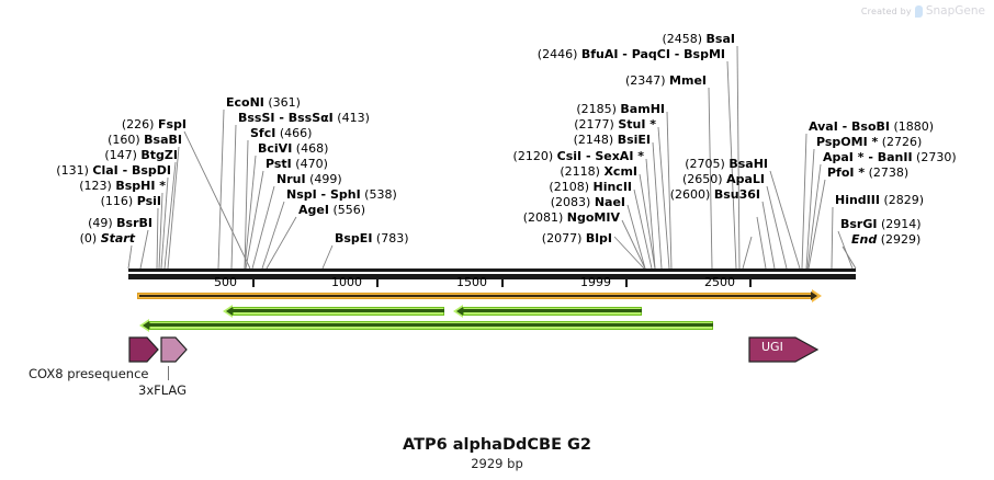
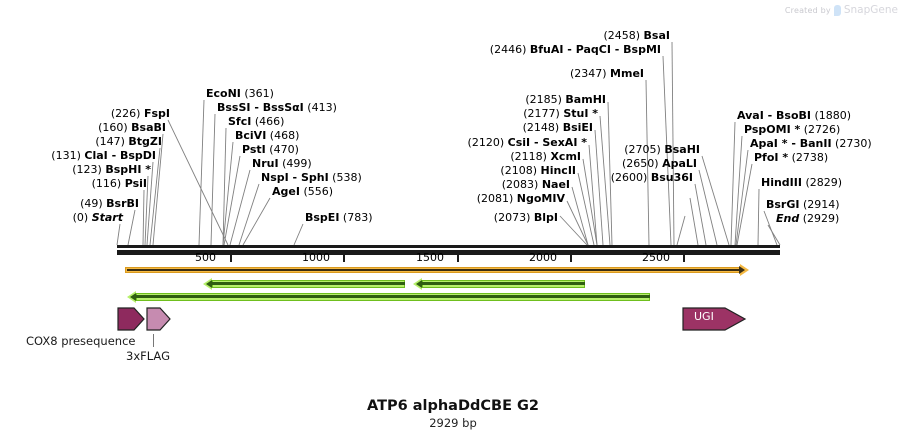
  Created by
  SnapGene
  (226) FspI
  (160) BsaBI
  (147) BtgZI
  (131) ClaI - BspDI
  (123) BspHI *
  (116) PsiI
  (49) BsrBI
  (0) Start
  EcoNI (361)
  BssSI - BssSαI (413)
  SfcI (466)
  BciVI (468)
  PstI (470)
  NruI (499)
  NspI - SphI (538)
  AgeI (556)
  BspEI (783)
  (2458) BsaI
  (2446) BfuAI - PaqCI - BspMI
  (2347) MmeI
  (2185) BamHI
  (2177) StuI *
  (2148) BsiEI
  (2120) CsiI - SexAI *
  (2118) XcmI
  (2108) HincII
  (2083) NaeI
  (2081) NgoMIV
- (2077) BlpI
+ (2073) BlpI
  (2705) BsaHI
  (2650) ApaLI
  (2600) Bsu36I
  AvaI - BsoBI (1880)
  PspOMI * (2726)
  ApaI * - BanII (2730)
  PfoI * (2738)
  HindIII (2829)
  BsrGI (2914)
  End (2929)
  500
  1000
  1500
- 1999
+ 2000
  2500
  UGI
  COX8 presequence
  3xFLAG
  ATP6 alphaDdCBE G2
  2929 bp
